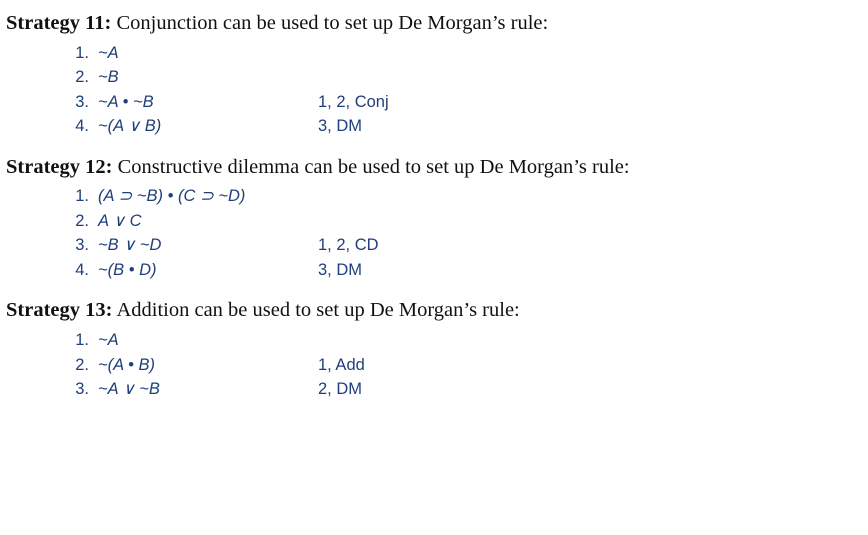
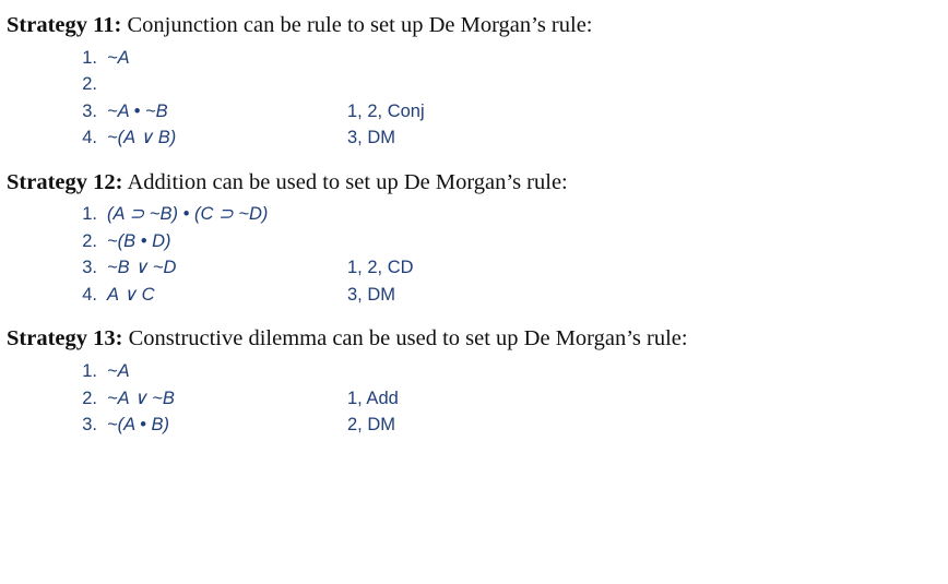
- Strategy 11: Conjunction can be used to set up De Morgan’s rule:
+ Strategy 11: Conjunction can be rule to set up De Morgan’s rule:
  1.
  ~A
  2.
- ~B
  3.
  ~A • ~B
  1, 2, Conj
  4.
  ~(A ∨ B)
  3, DM
- Strategy 12: Constructive dilemma can be used to set up De Morgan’s rule:
+ Strategy 12: Addition can be used to set up De Morgan’s rule:
  1.
  (A ⊃ ~B) • (C ⊃ ~D)
  2.
- A ∨ C
+ ~(B • D)
  3.
  ~B ∨ ~D
  1, 2, CD
  4.
- ~(B • D)
+ A ∨ C
  3, DM
- Strategy 13: Addition can be used to set up De Morgan’s rule:
+ Strategy 13: Constructive dilemma can be used to set up De Morgan’s rule:
  1.
  ~A
  2.
- ~(A • B)
+ ~A ∨ ~B
  1, Add
  3.
- ~A ∨ ~B
+ ~(A • B)
  2, DM
